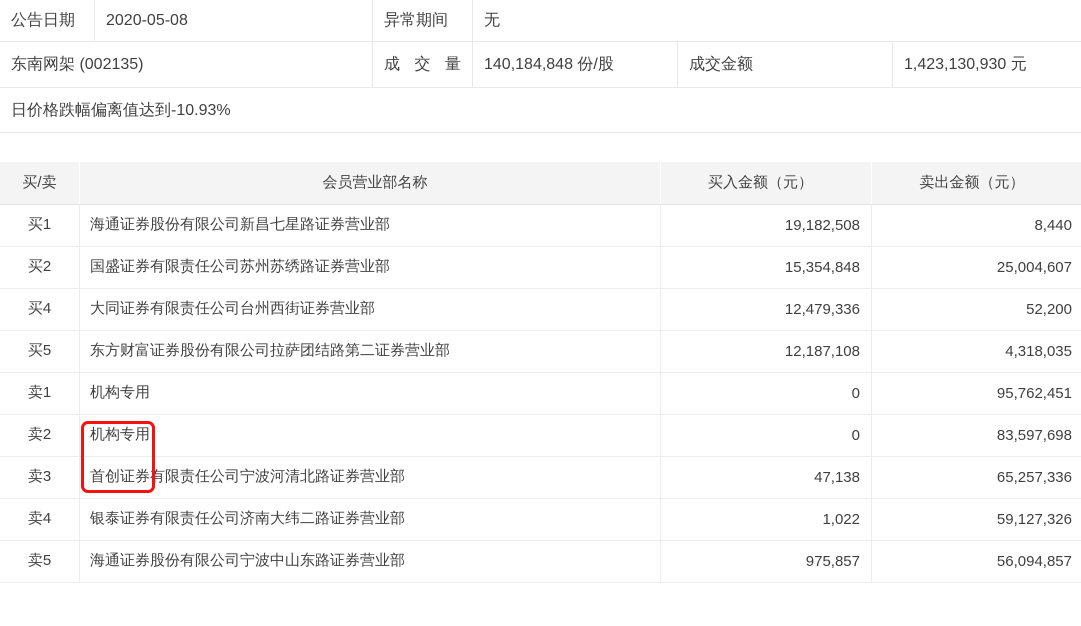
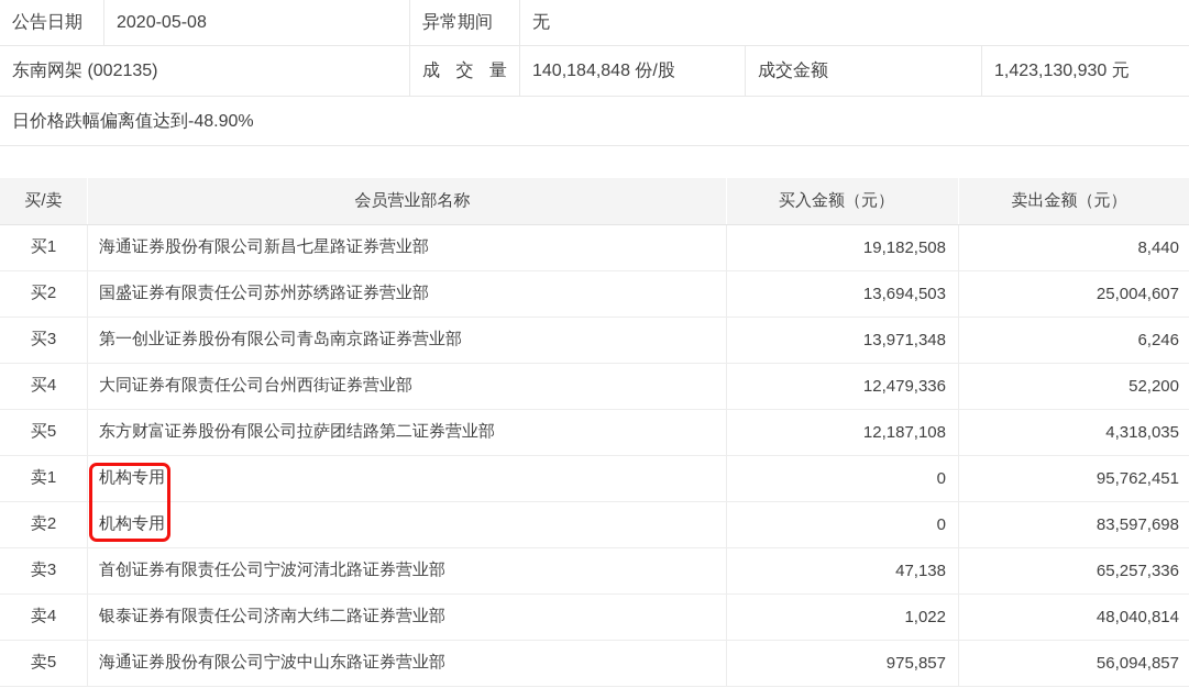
  公告日期
  2020-05-08
  异常期间
  无
  东南网架 (002135)
  成 交 量
  140,184,848 份/股
  成交金额
  1,423,130,930 元
- 日价格跌幅偏离值达到-10.93%
+ 日价格跌幅偏离值达到-48.90%
  买/卖
  会员营业部名称
  买入金额（元）
  卖出金额（元）
  买1
  海通证券股份有限公司新昌七星路证券营业部
  19,182,508
  8,440
  买2
  国盛证券有限责任公司苏州苏绣路证券营业部
- 15,354,848
+ 13,694,503
  25,004,607
+ 买3
+ 第一创业证券股份有限公司青岛南京路证券营业部
+ 13,971,348
+ 6,246
  买4
  大同证券有限责任公司台州西街证券营业部
  12,479,336
  52,200
  买5
  东方财富证券股份有限公司拉萨团结路第二证券营业部
  12,187,108
  4,318,035
  卖1
  机构专用
  0
  95,762,451
  卖2
  机构专用
  0
  83,597,698
  卖3
  首创证券有限责任公司宁波河清北路证券营业部
  47,138
  65,257,336
  卖4
  银泰证券有限责任公司济南大纬二路证券营业部
  1,022
- 59,127,326
+ 48,040,814
  卖5
  海通证券股份有限公司宁波中山东路证券营业部
  975,857
  56,094,857
